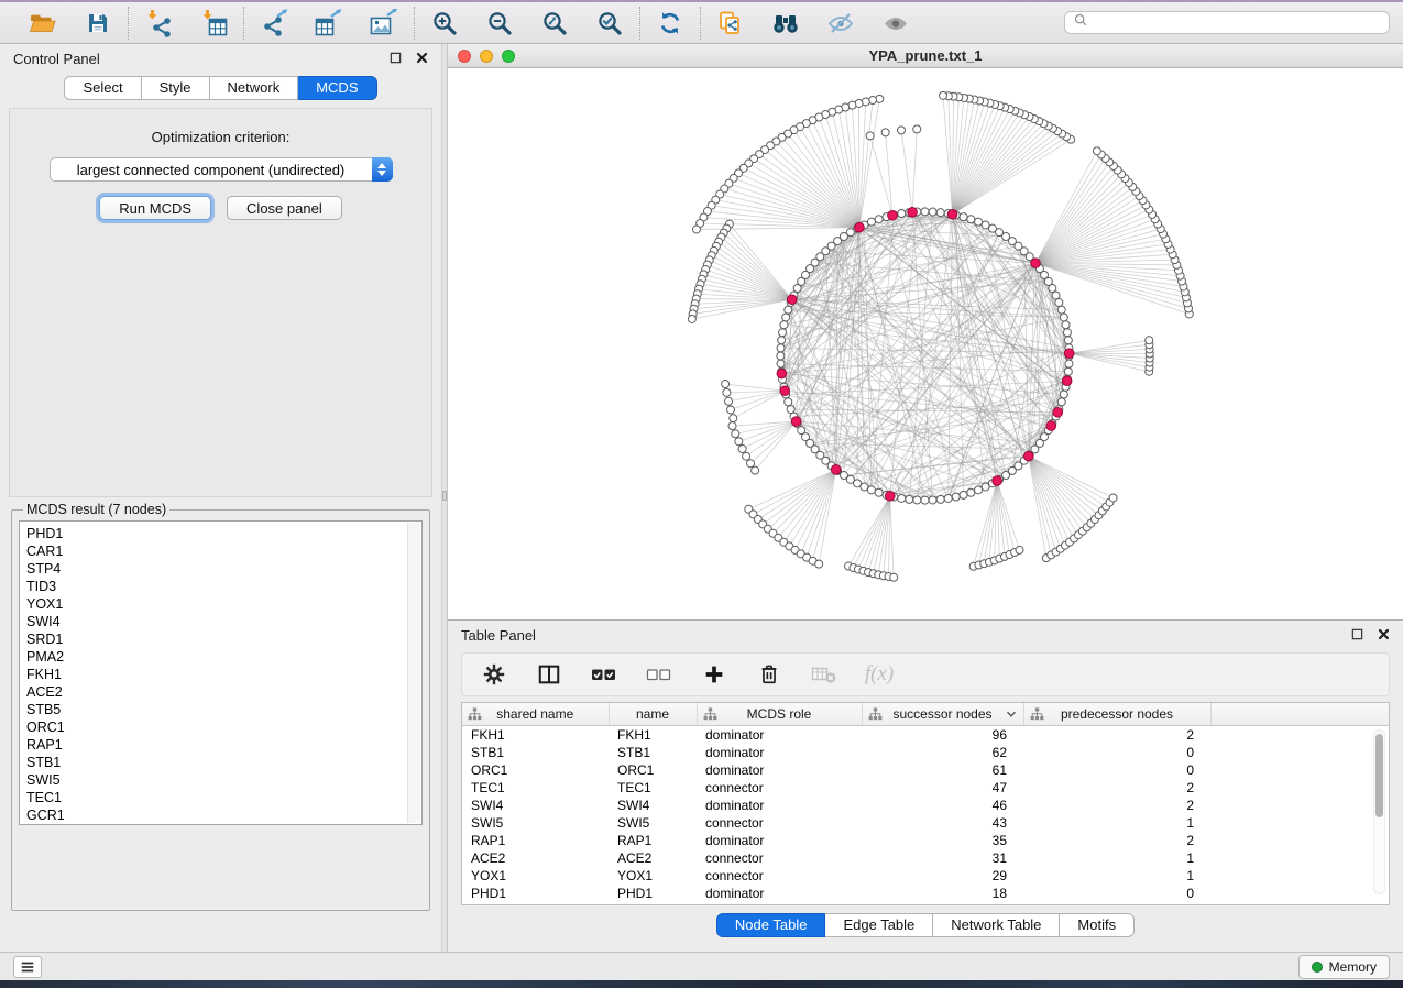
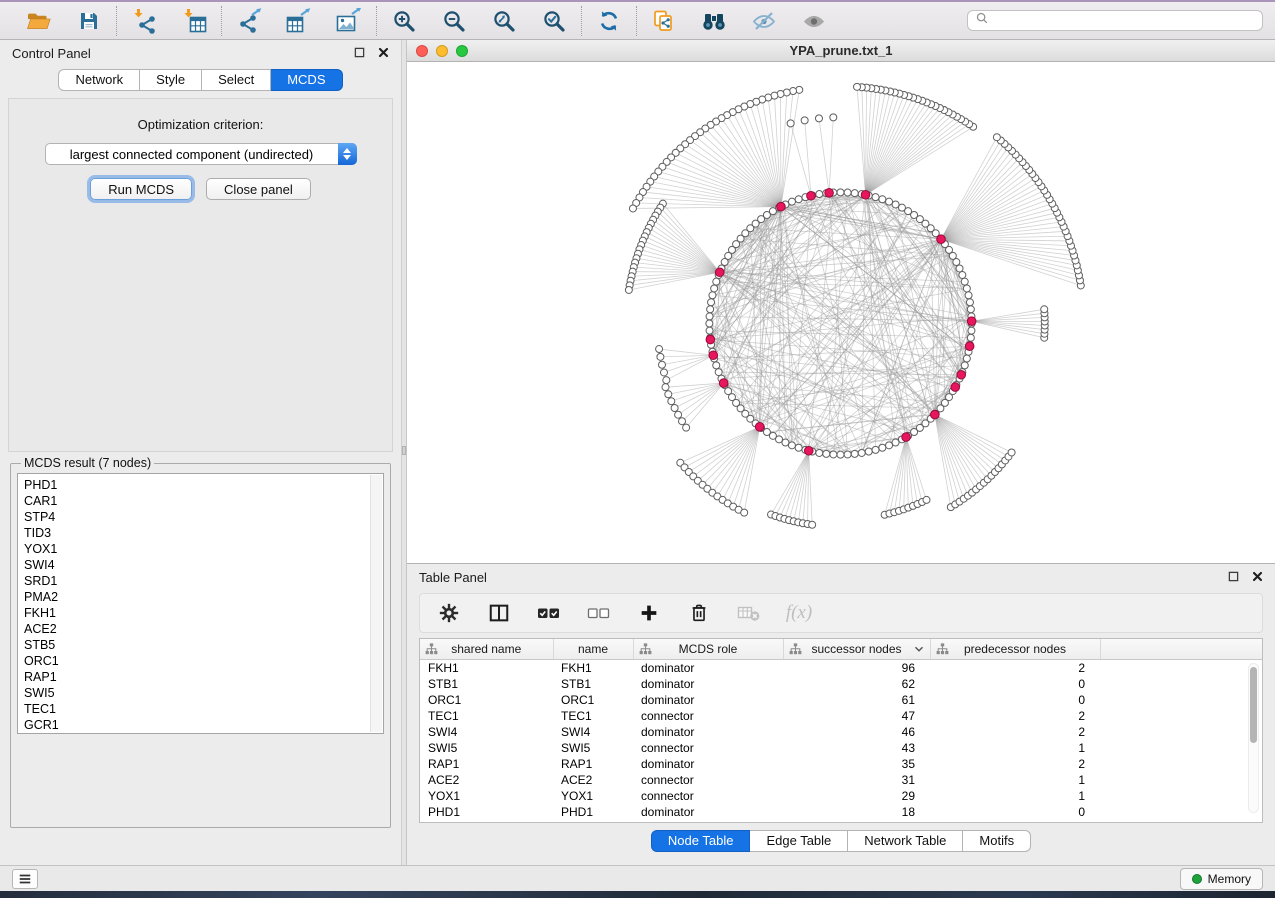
  Control Panel
- Select
+ Network
  Style
- Network
+ Select
  MCDS
  Optimization criterion:
  largest connected component (undirected)
  Run MCDS
  Close panel
  MCDS result (7 nodes)
  PHD1
  CAR1
  STP4
  TID3
  YOX1
  SWI4
  SRD1
  PMA2
  FKH1
  ACE2
  STB5
  ORC1
  RAP1
- STB1
  SWI5
  TEC1
  GCR1
  YPA_prune.txt_1
  Table Panel
  f(x)
  shared name	name	MCDS role	successor nodes	predecessor nodes
  FKH1	FKH1	dominator	96	2
  STB1	STB1	dominator	62	0
  ORC1	ORC1	dominator	61	0
  TEC1	TEC1	connector	47	2
  SWI4	SWI4	dominator	46	2
  SWI5	SWI5	connector	43	1
  RAP1	RAP1	dominator	35	2
  ACE2	ACE2	connector	31	1
  YOX1	YOX1	connector	29	1
  PHD1	PHD1	dominator	18	0
  Node Table
  Edge Table
  Network Table
  Motifs
  Memory
